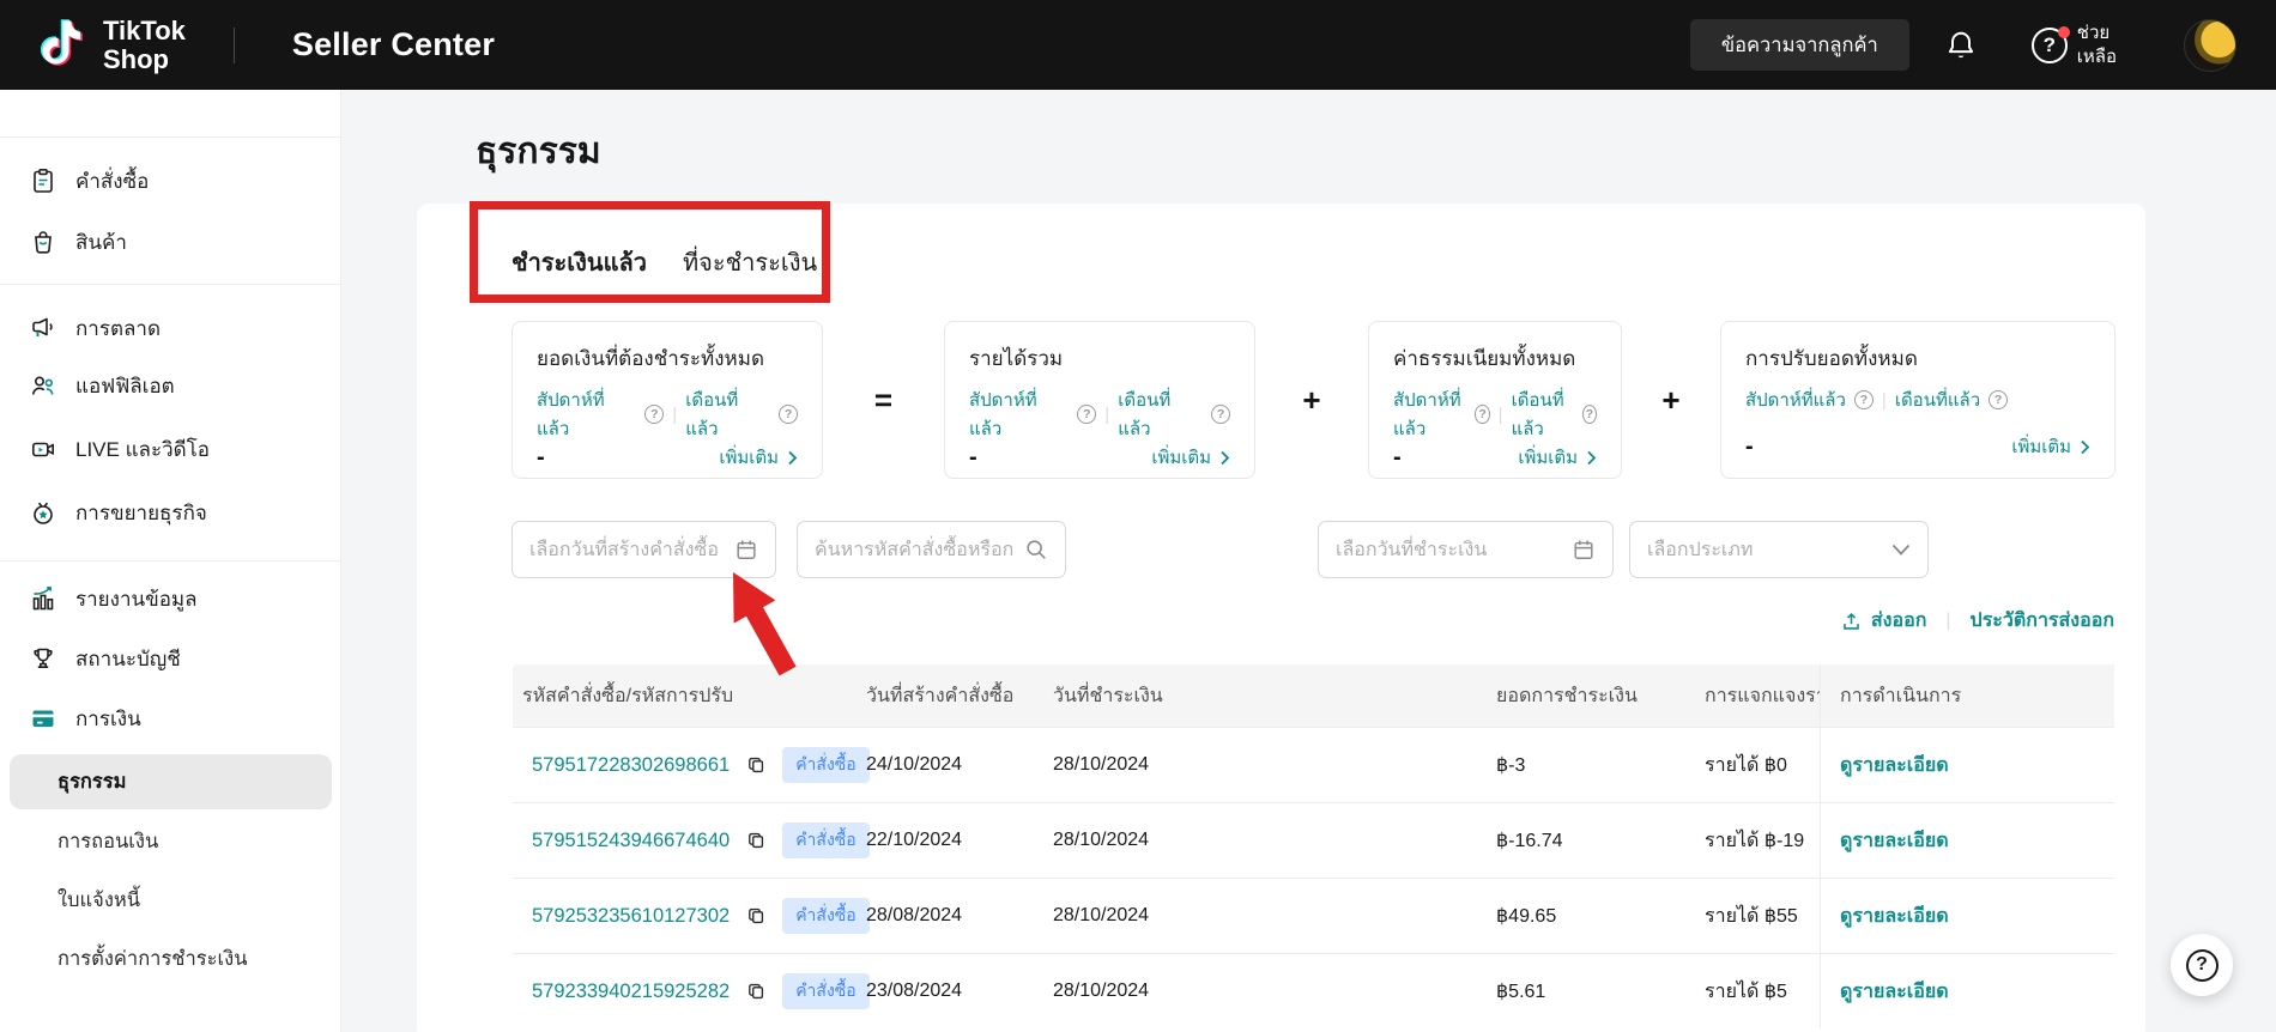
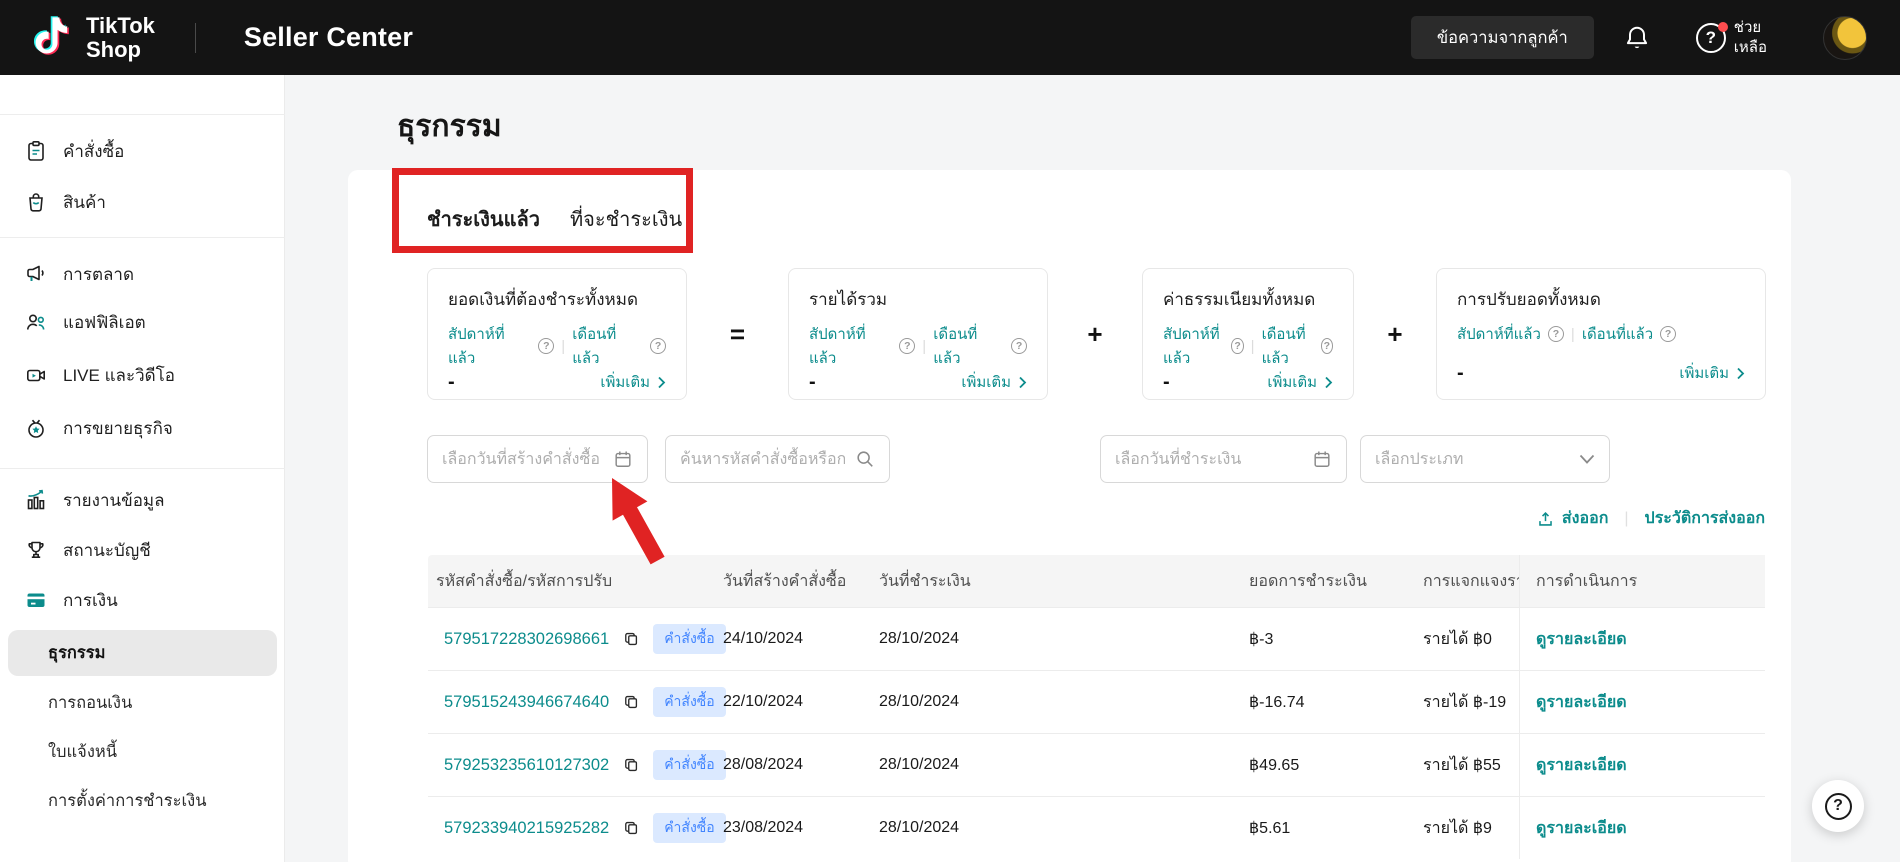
  TikTok
  Shop
  Seller Center
  ข้อความจากลูกค้า
  ?
  ช่วย
  เหลือ
  คำสั่งซื้อ
  สินค้า
  การตลาด
  แอฟฟิลิเอต
  LIVE และวิดีโอ
  การขยายธุรกิจ
  รายงานข้อมูล
  สถานะบัญชี
  การเงิน
  ธุรกรรม
  การถอนเงิน
  ใบแจ้งหนี้
  การตั้งค่าการชำระเงิน
  ธุรกรรม
  ชำระเงินแล้ว
  ที่จะชำระเงิน
  ยอดเงินที่ต้องชำระทั้งหมด
  สัปดาห์ที่แล้ว
  ?
  |
  เดือนที่แล้ว
  ?
  -
  เพิ่มเติม
  =
  รายได้รวม
  สัปดาห์ที่แล้ว
  ?
  |
  เดือนที่แล้ว
  ?
  -
  เพิ่มเติม
  +
  ค่าธรรมเนียมทั้งหมด
  สัปดาห์ที่แล้ว
  ?
  |
  เดือนที่แล้ว
  ?
  -
  เพิ่มเติม
  +
  การปรับยอดทั้งหมด
  สัปดาห์ที่แล้ว
  ?
  |
  เดือนที่แล้ว
  ?
  -
  เพิ่มเติม
  เลือกวันที่สร้างคำสั่งซื้อ
  ค้นหารหัสคำสั่งซื้อหรือก
  เลือกวันที่ชำระเงิน
  เลือกประเภท
  ส่งออก
  |
  ประวัติการส่งออก
  รหัสคำสั่งซื้อ/รหัสการปรับ
  วันที่สร้างคำสั่งซื้อ
  วันที่ชำระเงิน
  ยอดการชำระเงิน
  การดำเนินการ
  579517228302698661
  คำสั่งซื้อ
  24/10/2024
  28/10/2024
  ฿-3
  รายได้ ฿0
  ดูรายละเอียด
  579515243946674640
  คำสั่งซื้อ
  22/10/2024
  28/10/2024
  ฿-16.74
  รายได้ ฿-19
  ดูรายละเอียด
  579253235610127302
  คำสั่งซื้อ
  28/08/2024
  28/10/2024
  ฿49.65
  รายได้ ฿55
  ดูรายละเอียด
  579233940215925282
  คำสั่งซื้อ
  23/08/2024
  28/10/2024
  ฿5.61
- รายได้ ฿5
+ รายได้ ฿9
  ดูรายละเอียด
  ?
